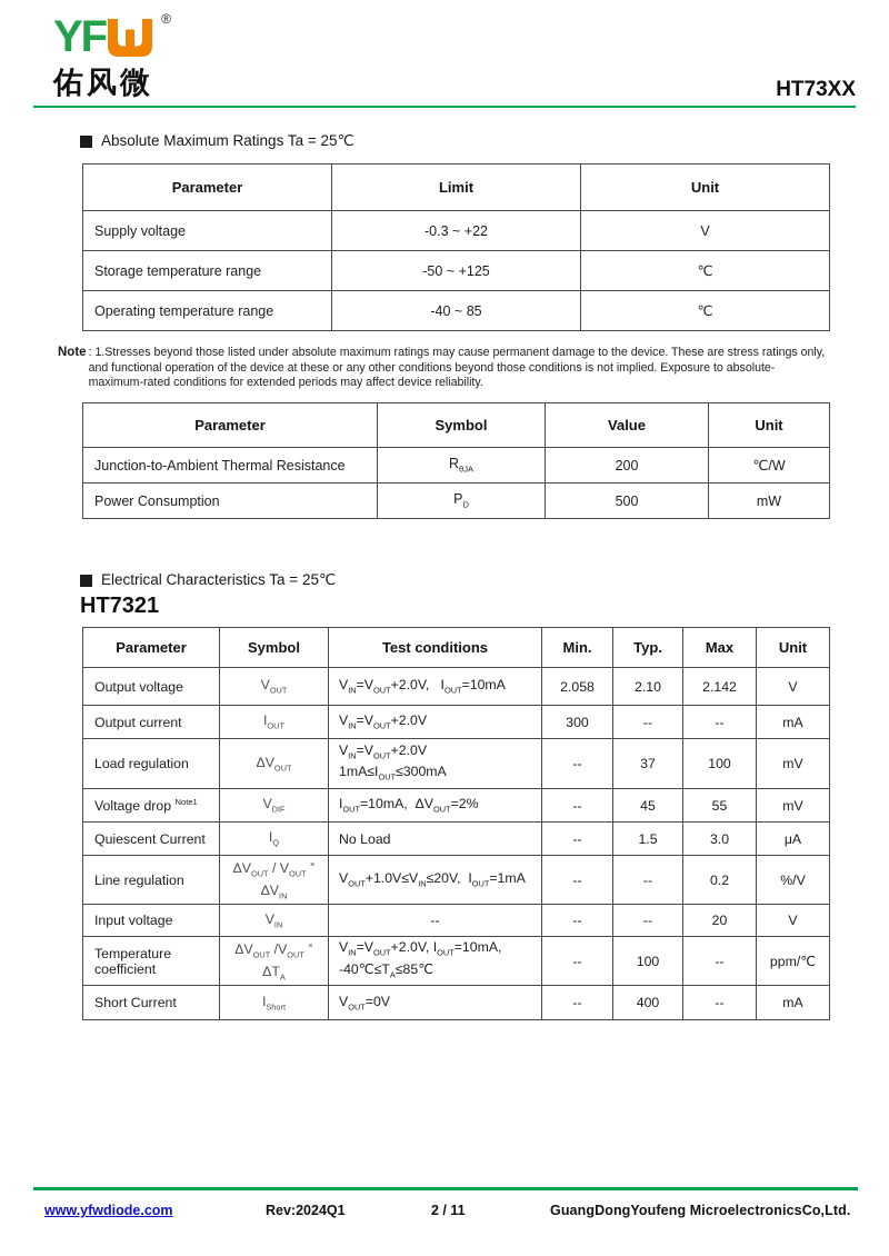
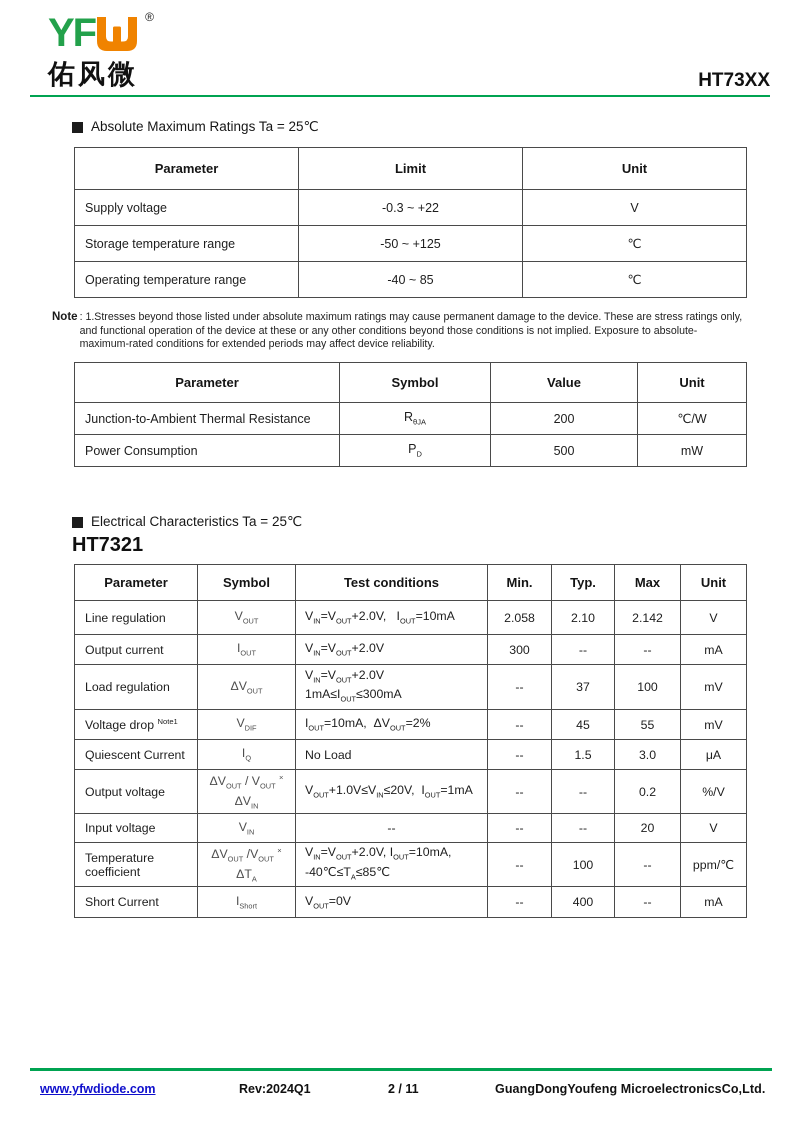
  YF
  ®
  佑风微
  HT73XX
  Absolute Maximum Ratings Ta = 25℃
  Parameter	Limit	Unit
  Supply voltage	-0.3 ~ +22	V
  Storage temperature range	-50 ~ +125	℃
  Operating temperature range	-40 ~ 85	℃
  Note
  : 1.Stresses beyond those listed under absolute maximum ratings may cause permanent damage to the device. These are stress ratings only,
  and functional operation of the device at these or any other conditions beyond those conditions is not implied. Exposure to absolute-
  maximum-rated conditions for extended periods may affect device reliability.
  Parameter	Symbol	Value	Unit
  Junction-to-Ambient Thermal Resistance	RθJA	200	℃/W
  Power Consumption	PD	500	mW
  Electrical Characteristics Ta = 25℃
  HT7321
  Parameter	Symbol	Test conditions	Min.	Typ.	Max	Unit
- Output voltage	VOUT	VIN=VOUT+2.0V, IOUT=10mA	2.058	2.10	2.142	V
+ Line regulation	VOUT	VIN=VOUT+2.0V, IOUT=10mA	2.058	2.10	2.142	V
  Output current	IOUT	VIN=VOUT+2.0V	300	--	--	mA
  Load regulation	ΔVOUT	VIN=VOUT+2.0V 1mA≤IOUT≤300mA	--	37	100	mV
  Voltage drop Note1	VDIF	IOUT=10mA, ΔVOUT=2%	--	45	55	mV
  Quiescent Current	IQ	No Load	--	1.5	3.0	μA
- Line regulation	ΔVOUT / VOUT × ΔVIN	VOUT+1.0V≤VIN≤20V, IOUT=1mA	--	--	0.2	%/V
+ Output voltage	ΔVOUT / VOUT × ΔVIN	VOUT+1.0V≤VIN≤20V, IOUT=1mA	--	--	0.2	%/V
  Input voltage	VIN	--	--	--	20	V
  Temperature coefficient	ΔVOUT /VOUT × ΔTA	VIN=VOUT+2.0V, IOUT=10mA, -40℃≤TA≤85℃	--	100	--	ppm/℃
  Short Current	IShort	VOUT=0V	--	400	--	mA
  www.yfwdiode.com
  Rev:2024Q1
  2 / 11
  GuangDongYoufeng MicroelectronicsCo,Ltd.
